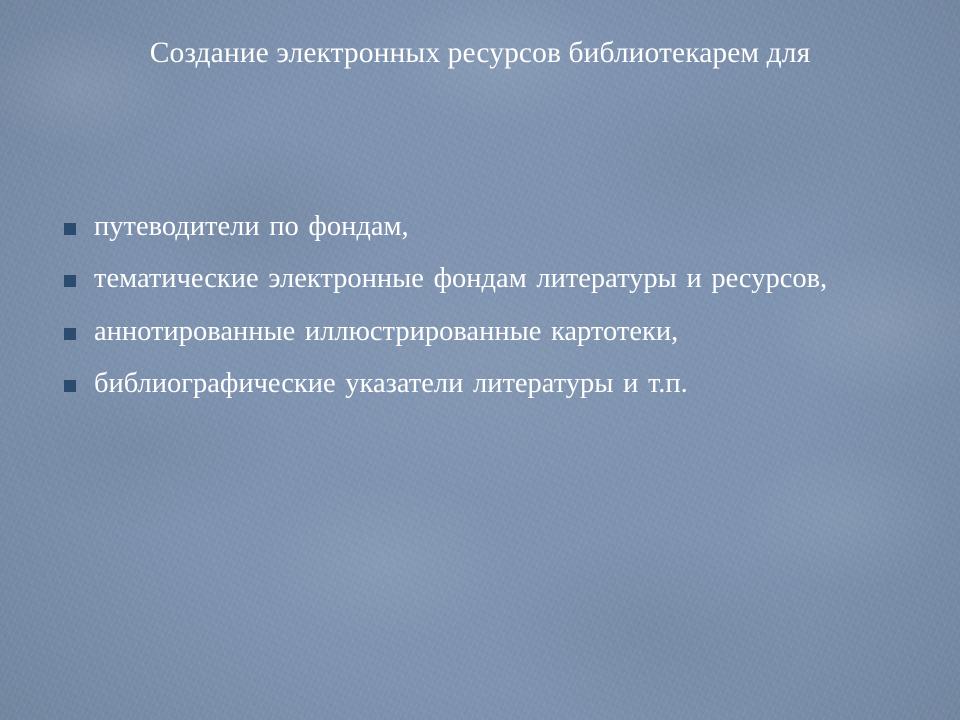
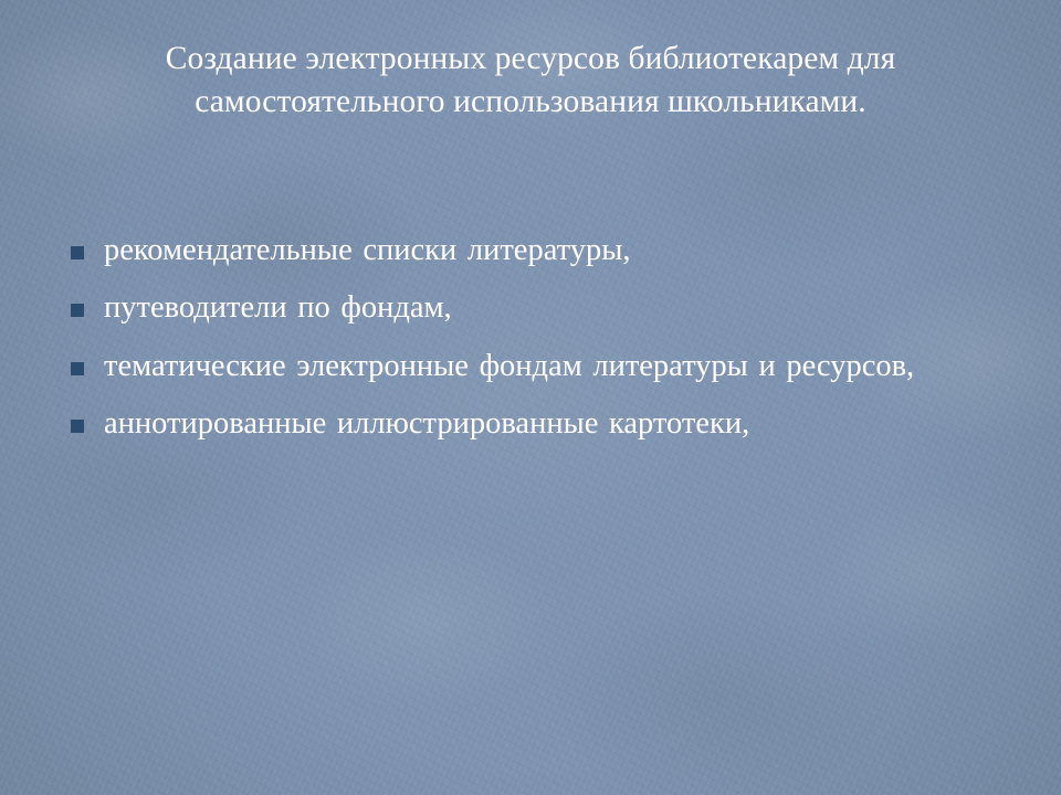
  Создание электронных ресурсов библиотекарем для
+ самостоятельного использования школьниками.
+ рекомендательные списки литературы,
  путеводители по фондам,
  тематические электронные фондам литературы и ресурсов,
  аннотированные иллюстрированные картотеки,
- библиографические указатели литературы и т.п.
